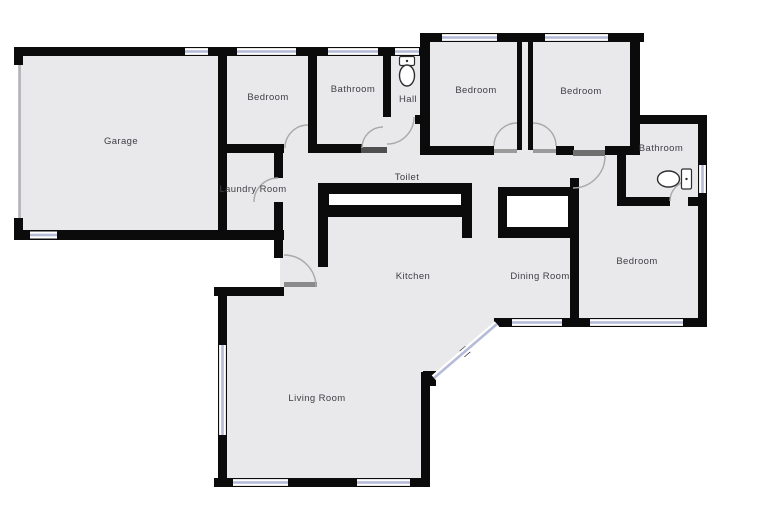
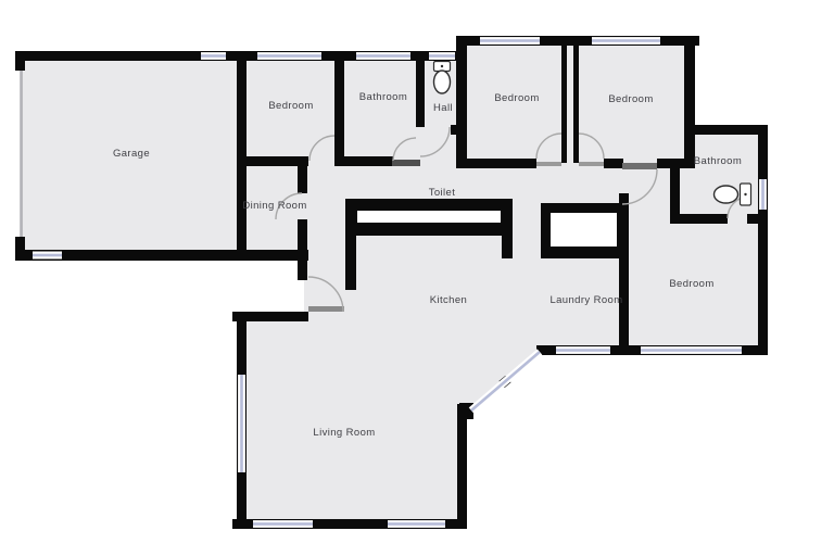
  Garage
  Bedroom
  Bathroom
  Hall
  Bedroom
  Bedroom
  Bathroom
- Laundry Room
+ Dining Room
  Toilet
  Kitchen
- Dining Room
+ Laundry Room
  Bedroom
  Living Room
